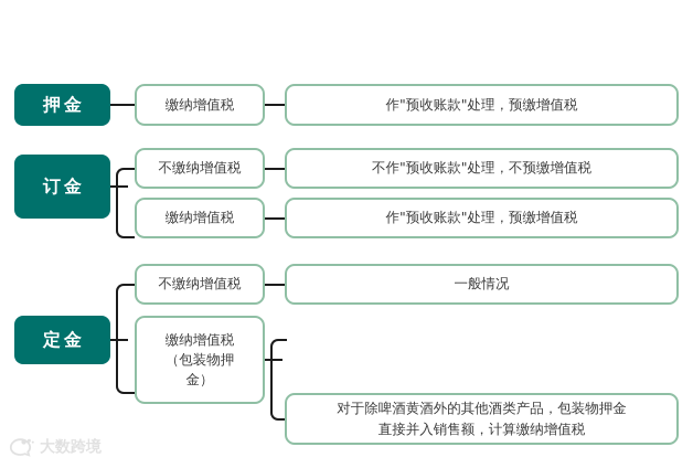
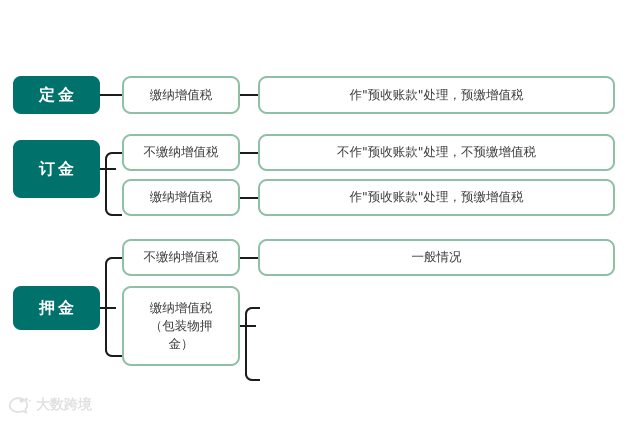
- 押金
+ 定金
  缴纳增值税
  作"预收账款"处理，预缴增值税
  订金
  不缴纳增值税
  不作"预收账款"处理，不预缴增值税
  缴纳增值税
  作"预收账款"处理，预缴增值税
- 定金
+ 押金
  不缴纳增值税
  一般情况
  缴纳增值税
  （包装物押
  金）
- 对于除啤酒黄酒外的其他酒类产品，包装物押金
- 直接并入销售额，计算缴纳增值税
  大数跨境
